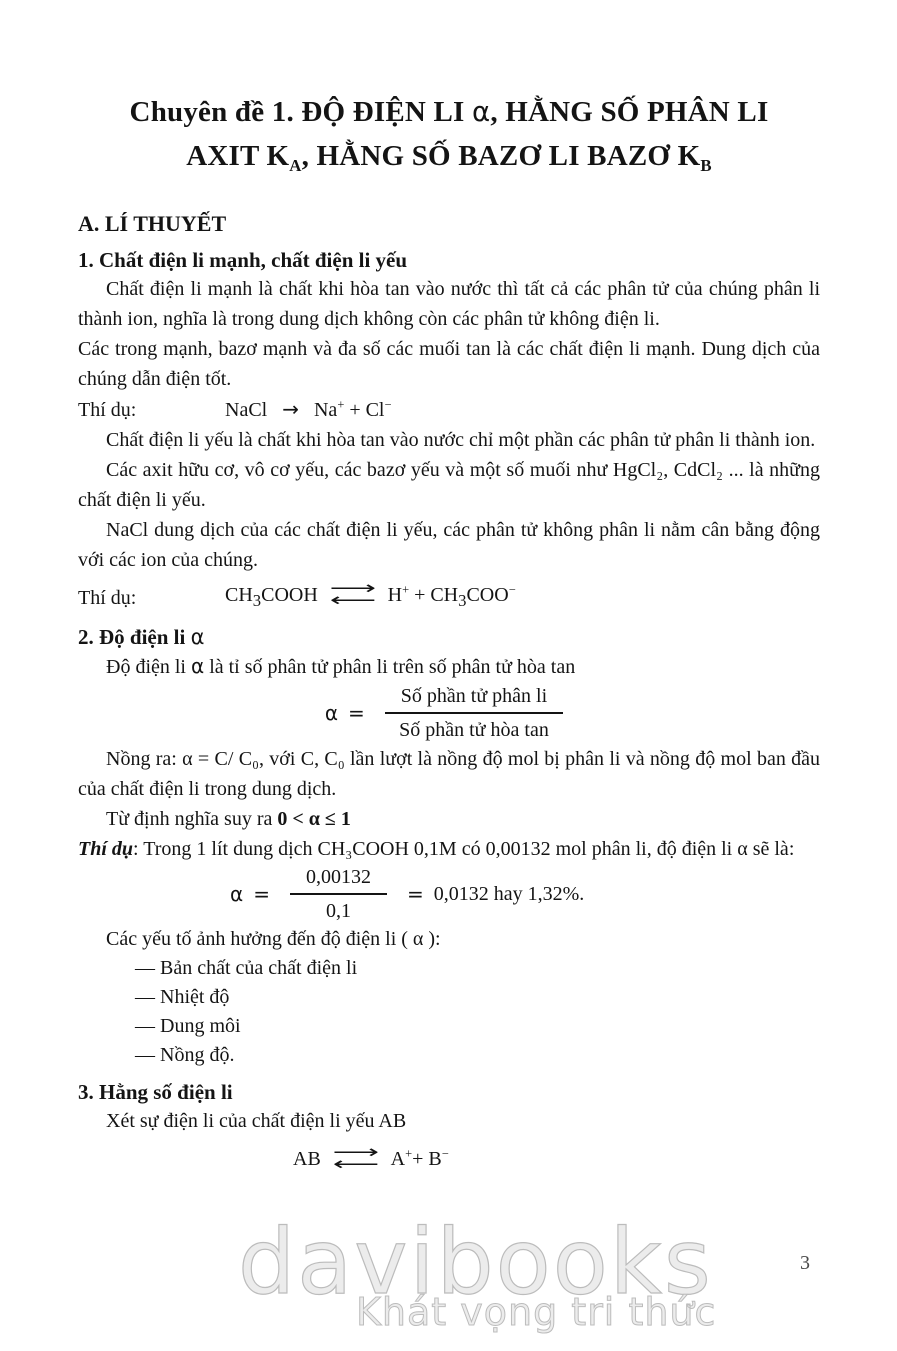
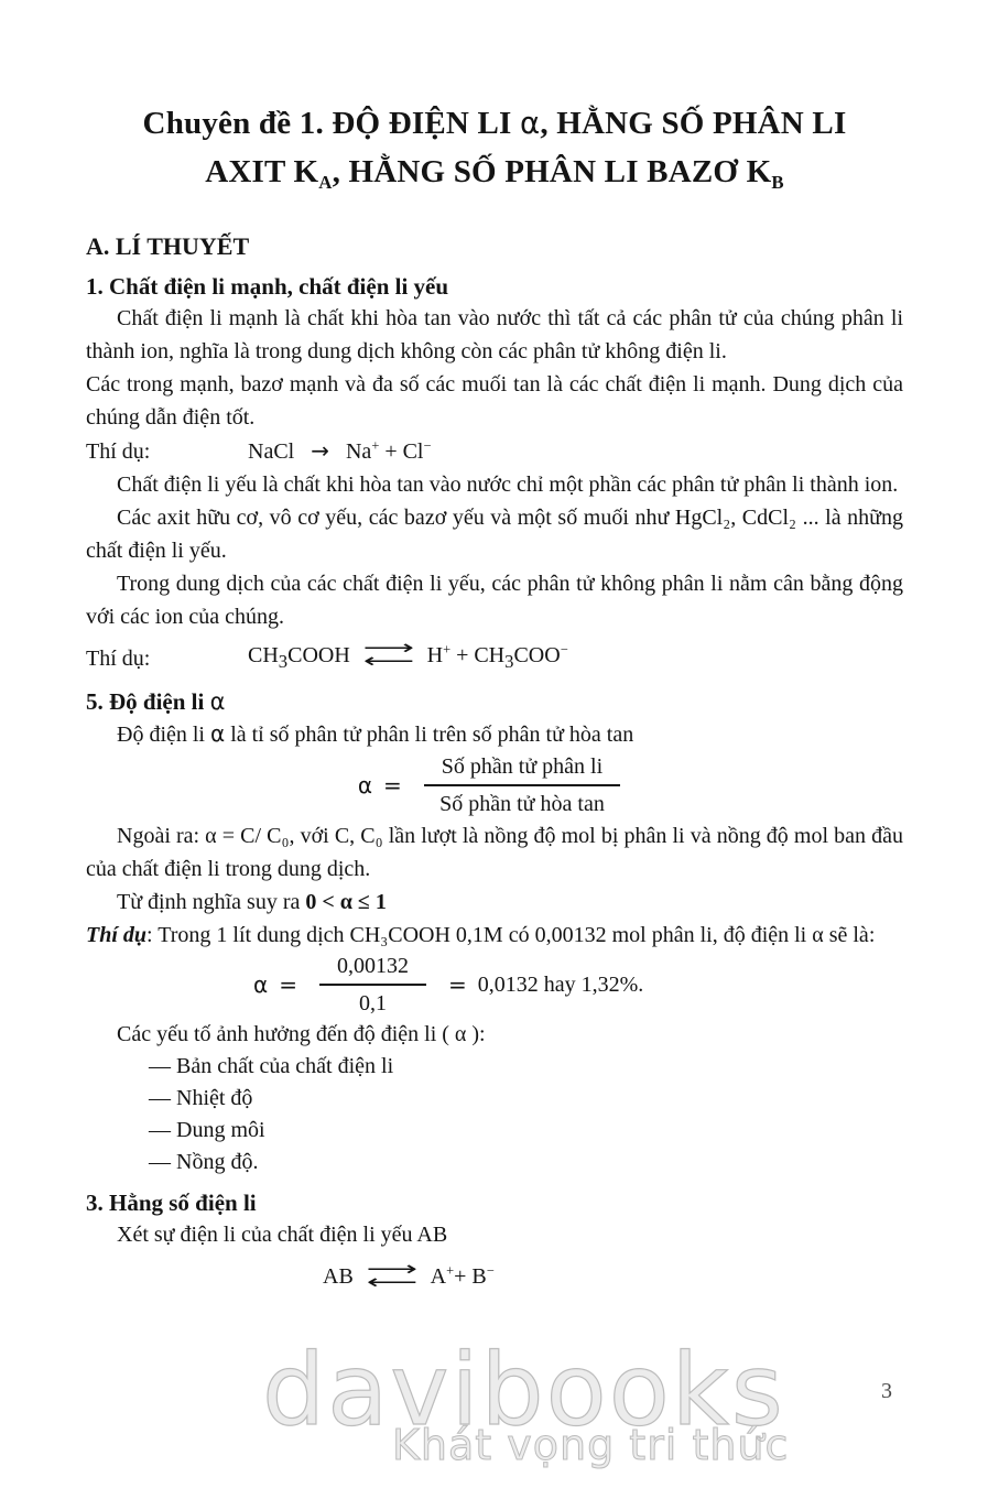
  Chuyên đề 1. ĐỘ ĐIỆN LI α, HẰNG SỐ PHÂN LI
- AXIT KA, HẰNG SỐ BAZƠ LI BAZƠ KB
+ AXIT KA, HẰNG SỐ PHÂN LI BAZƠ KB
  A. LÍ THUYẾT
  1. Chất điện li mạnh, chất điện li yếu
  Chất điện li mạnh là chất khi hòa tan vào nước thì tất cả các phân tử của chúng phân li thành ion, nghĩa là trong dung dịch không còn các phân tử không điện li.
  Các trong mạnh, bazơ mạnh và đa số các muối tan là các chất điện li mạnh. Dung dịch của chúng dẫn điện tốt.
  Thí dụ:
  NaCl → Na+ + Cl−
  Chất điện li yếu là chất khi hòa tan vào nước chỉ một phần các phân tử phân li thành ion.
  Các axit hữu cơ, vô cơ yếu, các bazơ yếu và một số muối như HgCl₂, CdCl₂ ... là những chất điện li yếu.
- NaCl dung dịch của các chất điện li yếu, các phân tử không phân li nằm cân bằng động với các ion của chúng.
+ Trong dung dịch của các chất điện li yếu, các phân tử không phân li nằm cân bằng động với các ion của chúng.
  Thí dụ:
  CH3COOH
  ⟶
  ⟵
  H+ + CH3COO−
- 2. Độ điện li α
+ 5. Độ điện li α
  Độ điện li α là tỉ số phân tử phân li trên số phân tử hòa tan
  α
  =
  Số phần tử phân li
  Số phần tử hòa tan
- Nồng ra: α = C/ C₀, với C, C₀ lần lượt là nồng độ mol bị phân li và nồng độ mol ban đầu của chất điện li trong dung dịch.
+ Ngoài ra: α = C/ C₀, với C, C₀ lần lượt là nồng độ mol bị phân li và nồng độ mol ban đầu của chất điện li trong dung dịch.
  Từ định nghĩa suy ra 0 < α ≤ 1
  Thí dụ: Trong 1 lít dung dịch CH₃COOH 0,1M có 0,00132 mol phân li, độ điện li α sẽ là:
  α
  =
  0,00132
  0,1
  =
  0,0132 hay 1,32%.
  Các yếu tố ảnh hưởng đến độ điện li ( α ):
  — Bản chất của chất điện li
  — Nhiệt độ
  — Dung môi
  — Nồng độ.
  3. Hằng số điện li
  Xét sự điện li của chất điện li yếu AB
  AB
  ⟶
  ⟵
  A++ B−
  davibooks
  Khát vọng tri thức
  3
